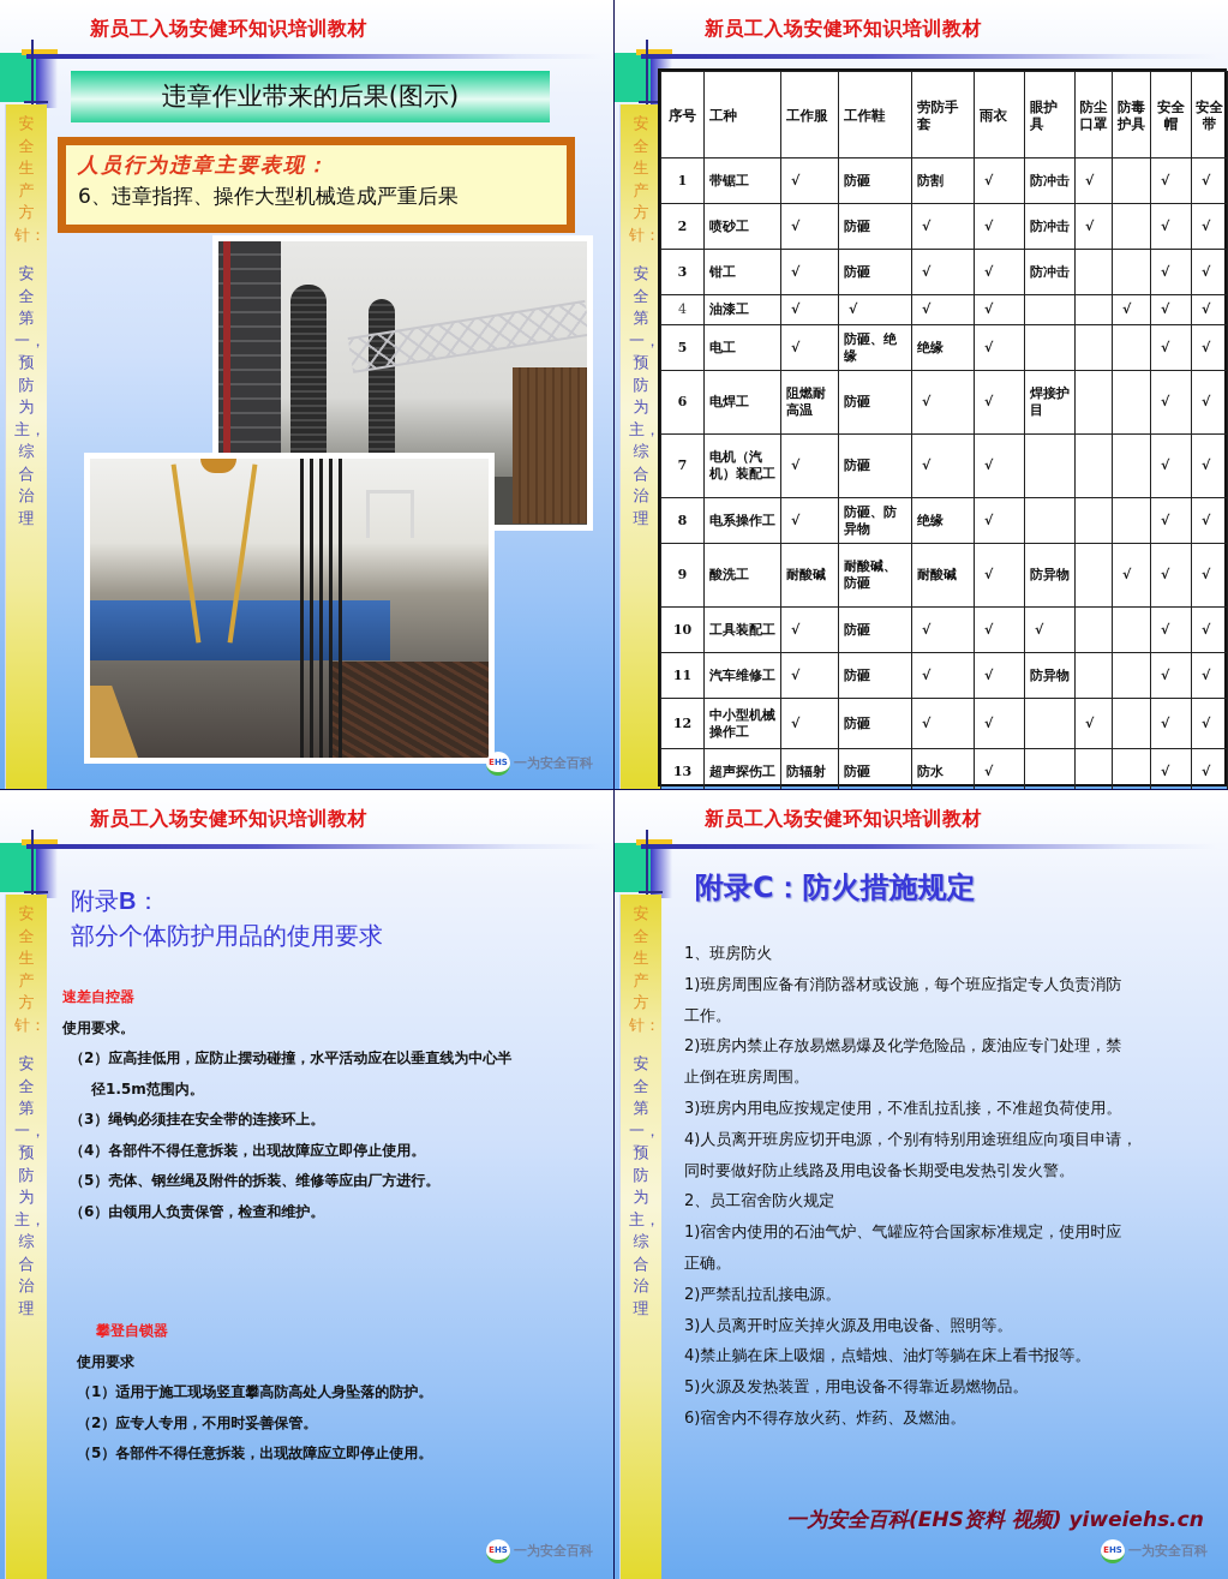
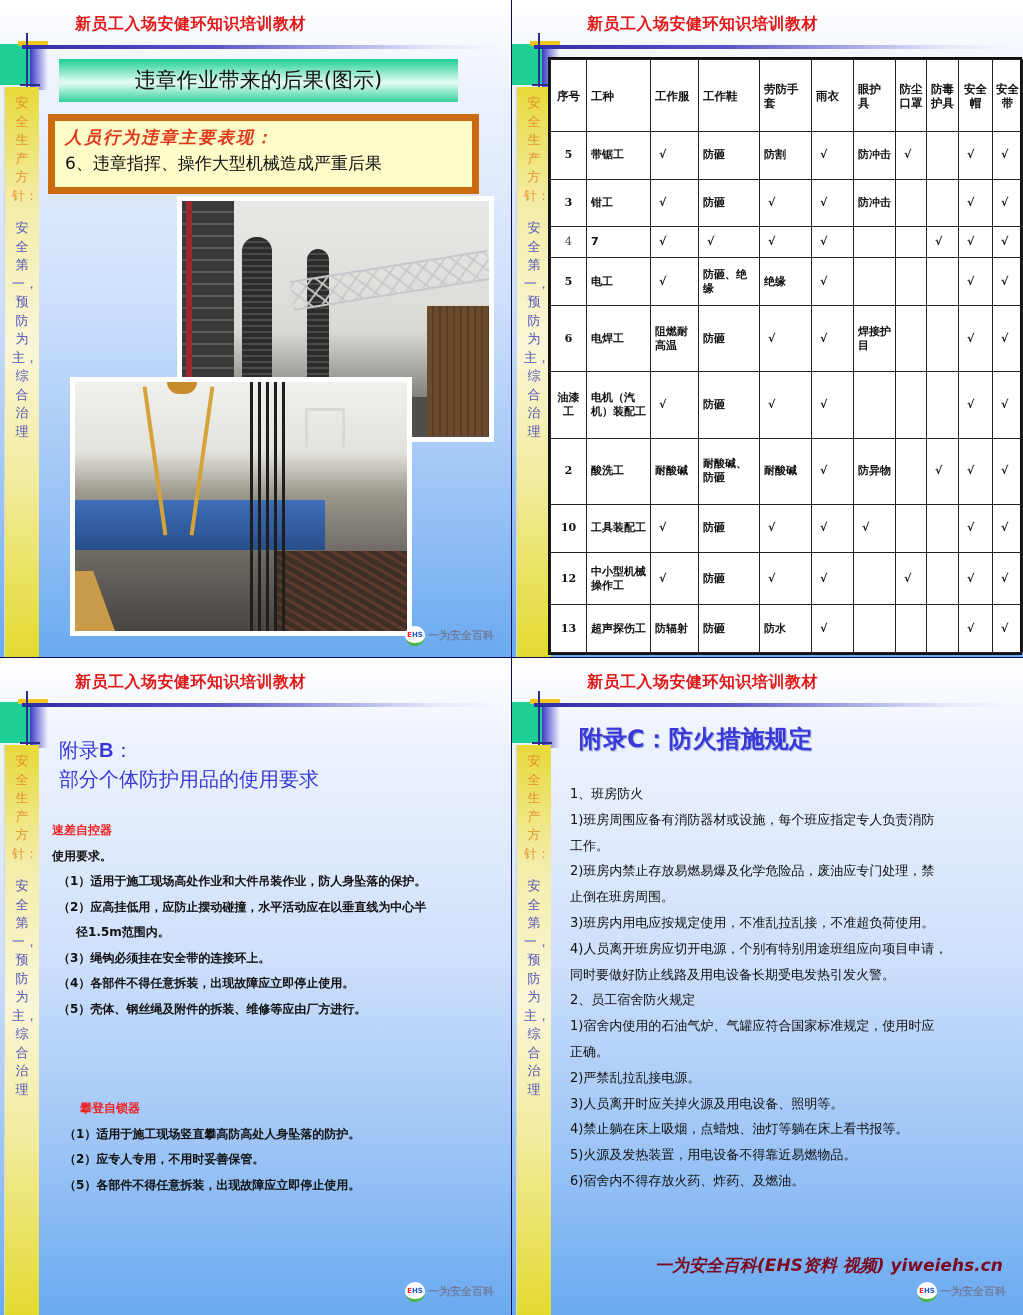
  新员工入场安健环知识培训教材
  安全生产方针：
  安全第一，预防为主，综合治理
  违章作业带来的后果(图示)
  人员行为违章主要表现：
  6、违章指挥、操作大型机械造成严重后果
  E
  HS
  一为安全百科
  新员工入场安健环知识培训教材
  安全生产方针：
  安全第一，预防为主，综合治理
  序号	工种	工作服	工作鞋	劳防手套	雨衣	眼护具	防尘口罩	防毒护具	安全帽	安全带
- 1	带锯工	√	防砸	防割	√	防冲击	√		√	√
+ 5	带锯工	√	防砸	防割	√	防冲击	√		√	√
- 2	喷砂工	√	防砸	√	√	防冲击	√		√	√
  3	钳工	√	防砸	√	√	防冲击			√	√
- 4	油漆工	√	√	√	√			√	√	√
+ 4	7	√	√	√	√			√	√	√
  5	电工	√	防砸、绝缘	绝缘	√				√	√
  6	电焊工	阻燃耐高温	防砸	√	√	焊接护目			√	√
- 7	电机（汽机）装配工	√	防砸	√	√				√	√
+ 油漆工	电机（汽机）装配工	√	防砸	√	√				√	√
- 8	电系操作工	√	防砸、防异物	绝缘	√				√	√
- 9	酸洗工	耐酸碱	耐酸碱、防砸	耐酸碱	√	防异物		√	√	√
+ 2	酸洗工	耐酸碱	耐酸碱、防砸	耐酸碱	√	防异物		√	√	√
  10	工具装配工	√	防砸	√	√	√			√	√
- 11	汽车维修工	√	防砸	√	√	防异物			√	√
  12	中小型机械操作工	√	防砸	√	√		√		√	√
  13	超声探伤工	防辐射	防砸	防水	√				√	√
  新员工入场安健环知识培训教材
  安全生产方针：
  安全第一，预防为主，综合治理
  附录B：
  部分个体防护用品的使用要求
  速差自控器
  使用要求。
+ （1）适用于施工现场高处作业和大件吊装作业，防人身坠落的保护。
  （2）应高挂低用，应防止摆动碰撞，水平活动应在以垂直线为中心半
  径1.5m范围内。
  （3）绳钩必须挂在安全带的连接环上。
  （4）各部件不得任意拆装，出现故障应立即停止使用。
  （5）壳体、钢丝绳及附件的拆装、维修等应由厂方进行。
- （6）由领用人负责保管，检查和维护。
  攀登自锁器
- 使用要求
  （1）适用于施工现场竖直攀高防高处人身坠落的防护。
  （2）应专人专用，不用时妥善保管。
  （5）各部件不得任意拆装，出现故障应立即停止使用。
  E
  HS
  一为安全百科
  新员工入场安健环知识培训教材
  安全生产方针：
  安全第一，预防为主，综合治理
  附录C：防火措施规定
  1、班房防火
  1)班房周围应备有消防器材或设施，每个班应指定专人负责消防
  工作。
  2)班房内禁止存放易燃易爆及化学危险品，废油应专门处理，禁
  止倒在班房周围。
  3)班房内用电应按规定使用，不准乱拉乱接，不准超负荷使用。
  4)人员离开班房应切开电源，个别有特别用途班组应向项目申请，
  同时要做好防止线路及用电设备长期受电发热引发火警。
  2、员工宿舍防火规定
  1)宿舍内使用的石油气炉、气罐应符合国家标准规定，使用时应
  正确。
  2)严禁乱拉乱接电源。
  3)人员离开时应关掉火源及用电设备、照明等。
  4)禁止躺在床上吸烟，点蜡烛、油灯等躺在床上看书报等。
  5)火源及发热装置，用电设备不得靠近易燃物品。
  6)宿舍内不得存放火药、炸药、及燃油。
  一为安全百科(EHS资料 视频) yiweiehs.cn
  E
  HS
  一为安全百科
